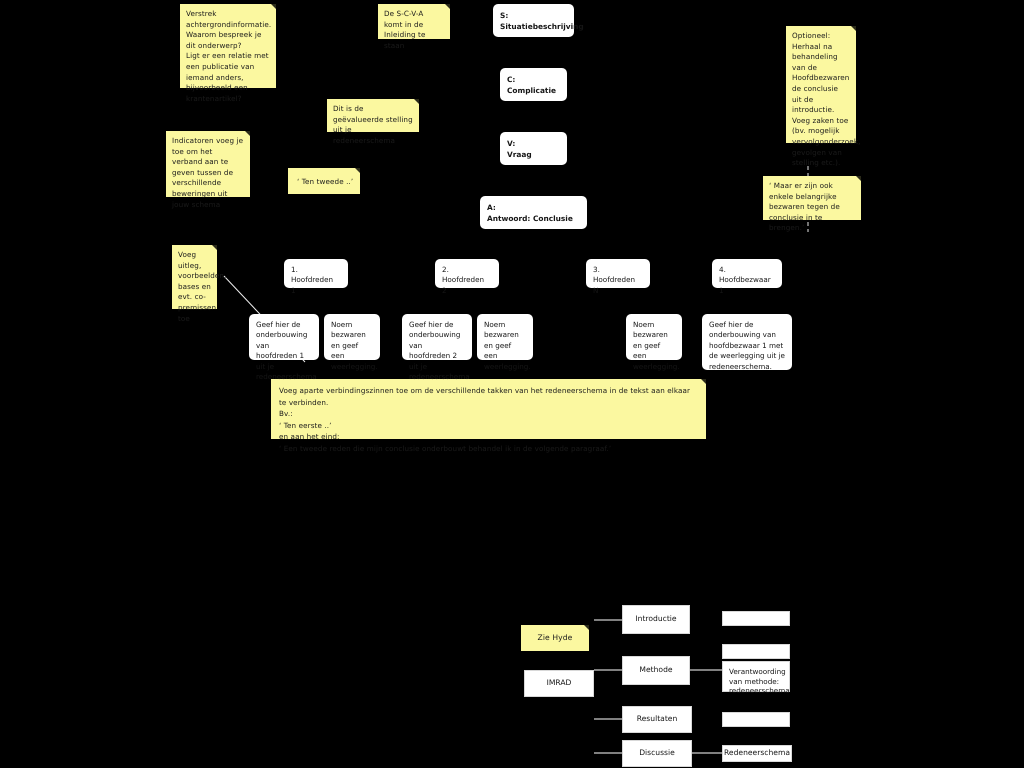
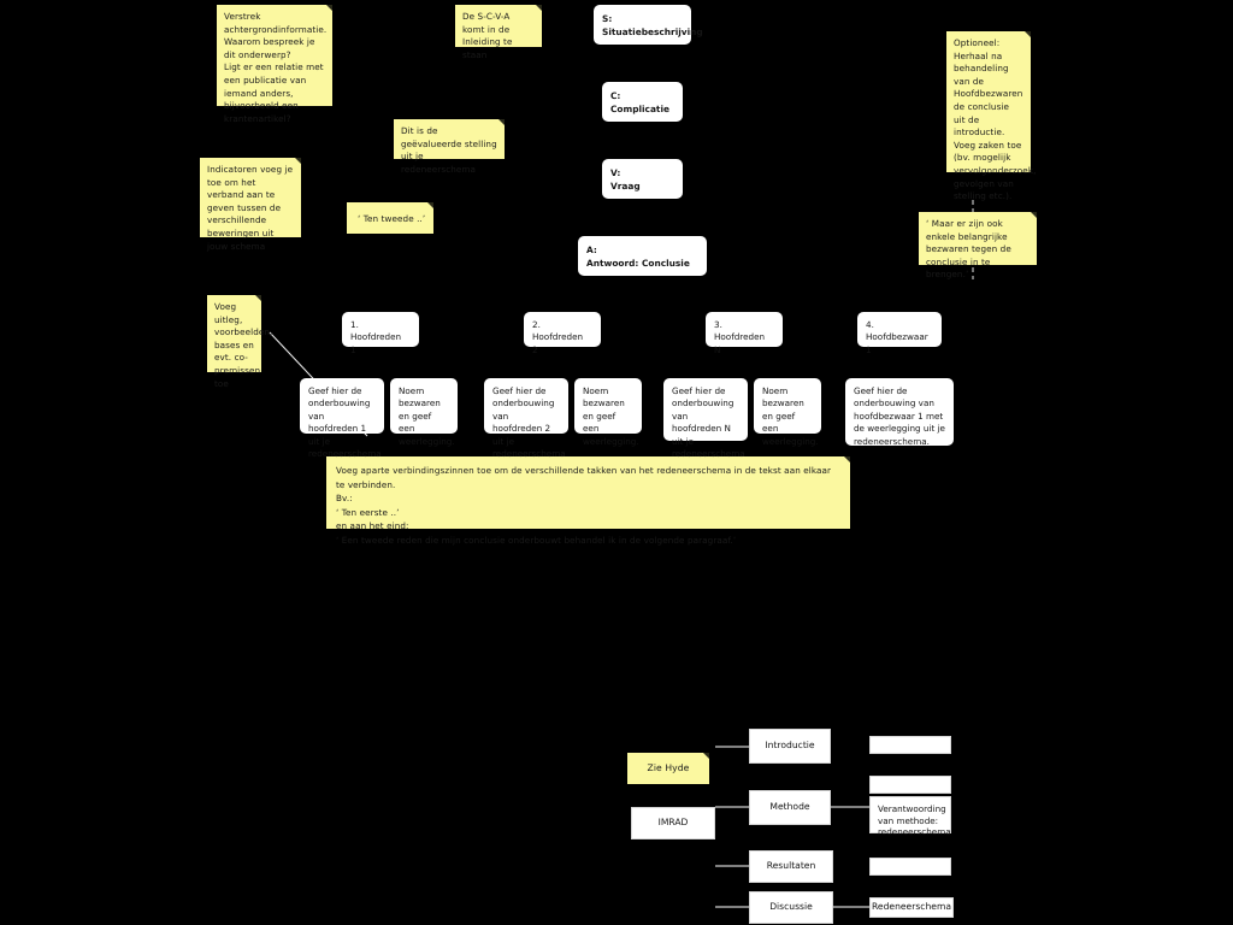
  Verstrek achtergrondinformatie.
  Waarom bespreek je dit onderwerp?
  Ligt er een relatie met een publicatie van iemand anders, bijvoorbeeld een
  De S-C-V-A komt in de Inleiding te
  Optioneel:
  Herhaal na behandeling van de Hoofdbezwaren de conclusie uit de introductie. Voeg zaken toe (bv. mogelijk vervolgonderzoek, gevolgen van stelling etc.).
  Indicatoren voeg je toe om het verband aan te geven tussen de verschillende beweringen uit
  ‘ Ten tweede ..’
  ‘ Maar er zijn ook enkele belangrijke bezwaren tegen de conclusie in te
  Voeg uitleg, voorbeelden, bases en evt. co-premissen
  Voeg aparte verbindingszinnen toe om de verschillende takken van het redeneerschema in de tekst aan elkaar te verbinden.
  Bv.:
  ‘ Ten eerste ..’
  en aan het eind:
  Zie Hyde
  S:
  Situatiebeschrijving
  C:
  Complicatie
  V:
  Vraag
  A:
  Antwoord: Conclusie
  1. Hoofdreden
  1
  2. Hoofdreden
  2
  3. Hoofdreden
  N
  4. Hoofdbezwaar
  1
  Geef hier de onderbouwing van hoofdreden 1 redeneerschema
  Geef hier de onderbouwing van hoofdreden 2 redeneerschema
+ Geef hier de onderbouwing van hoofdreden N uit je redeneerschema
  Geef hier de onderbouwing van hoofdbezwaar 1 met de weerlegging uit je redeneerschema.
  IMRAD
  Introductie
  Methode
  Resultaten
  Discussie
  Verantwoording van methode: redeneerschema
  Redeneerschema
